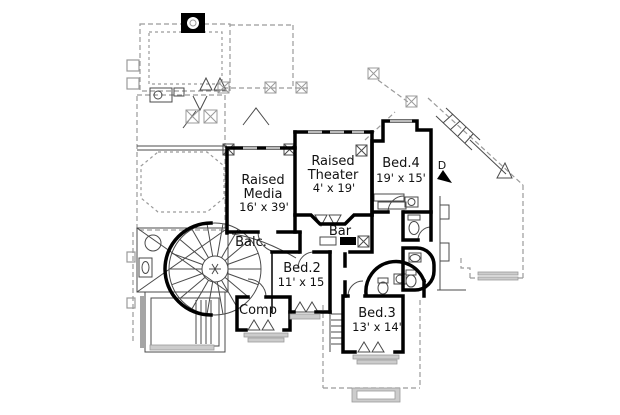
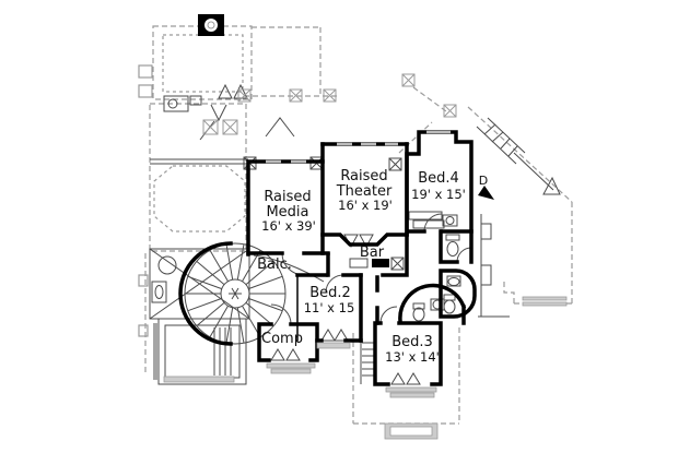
  Raised
  Media
  16' x 39'
  Raised
  Theater
- 4' x 19'
+ 16' x 19'
  Bed.4
  19' x 15'
  Balc.
  Bar
  Bed.2
  11' x 15
  Comp
  Bed.3
  13' x 14'
  D
